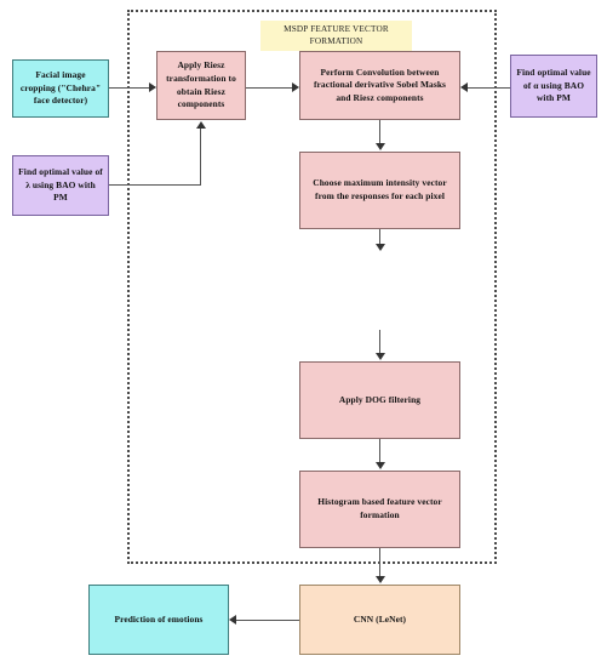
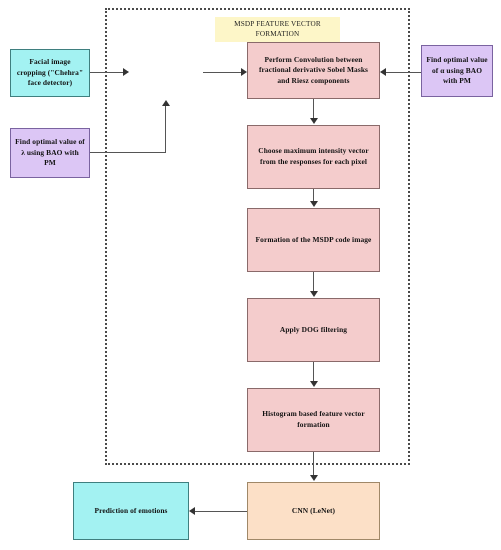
  MSDP FEATURE VECTOR FORMATION
  Facial image cropping ("Chehra" face detector)
  Find optimal value of λ using BAO with PM
- Apply Riesz transformation to obtain Riesz components
  Perform Convolution between fractional derivative Sobel Masks and Riesz components
  Find optimal value of α using BAO with PM
  Choose maximum intensity vector from the responses for each pixel
+ Formation of the MSDP code image
  Apply DOG filtering
  Histogram based feature vector formation
  CNN (LeNet)
  Prediction of emotions
